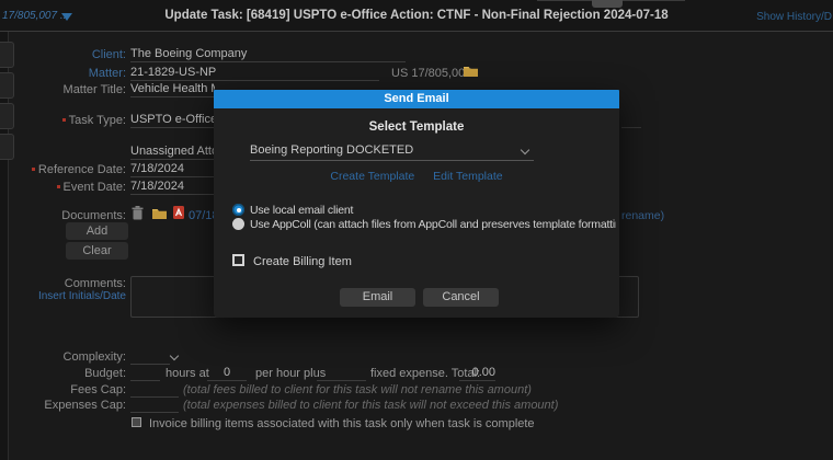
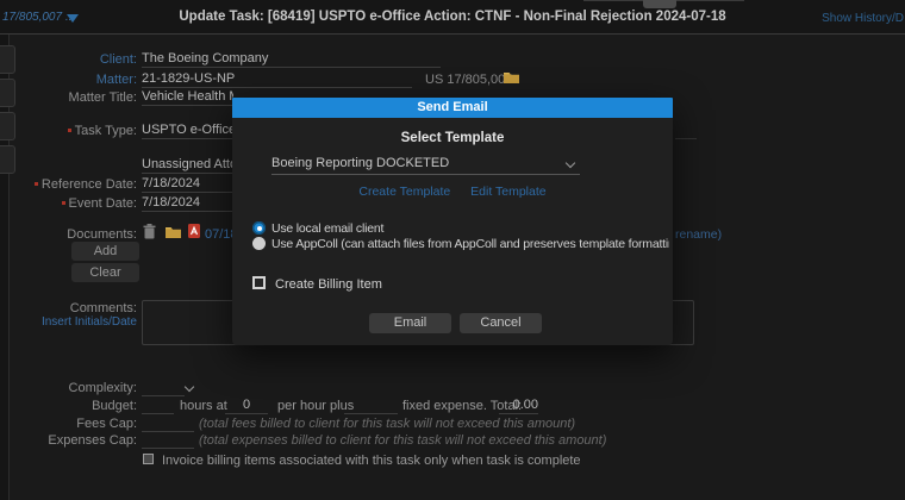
  17/805,007 ...
  Update Task: [68419] USPTO e-Office Action: CTNF - Non-Final Rejection 2024-07-18
  Show History/D
  Client:
  The Boeing Company
  Matter:
  21-1829-US-NP
  US 17/805,00
  Matter Title:
  Vehicle Health
  Task Type:
  USPTO e-Offic
  Unassigned Att
  Reference Date:
  7/18/2024
  Event Date:
  7/18/2024
  Documents:
  07/1
  rename)
  Add
  Clear
  Comments:
  Insert Initials/Date
  Complexity:
  Budget:
  hours at
  0
  per hour plus
  fixed expense. Total:
  0.00
  Fees Cap:
- (total fees billed to client for this task will not rename this amount)
+ (total fees billed to client for this task will not exceed this amount)
  Expenses Cap:
  (total expenses billed to client for this task will not exceed this amount)
  Invoice billing items associated with this task only when task is complete
  Send Email
  Select Template
  Boeing Reporting DOCKETED
  Create Template Edit Template
  Use local email client
  Use AppColl (can attach files from AppColl and preserves template formatti
  Create Billing Item
  Email
  Cancel
